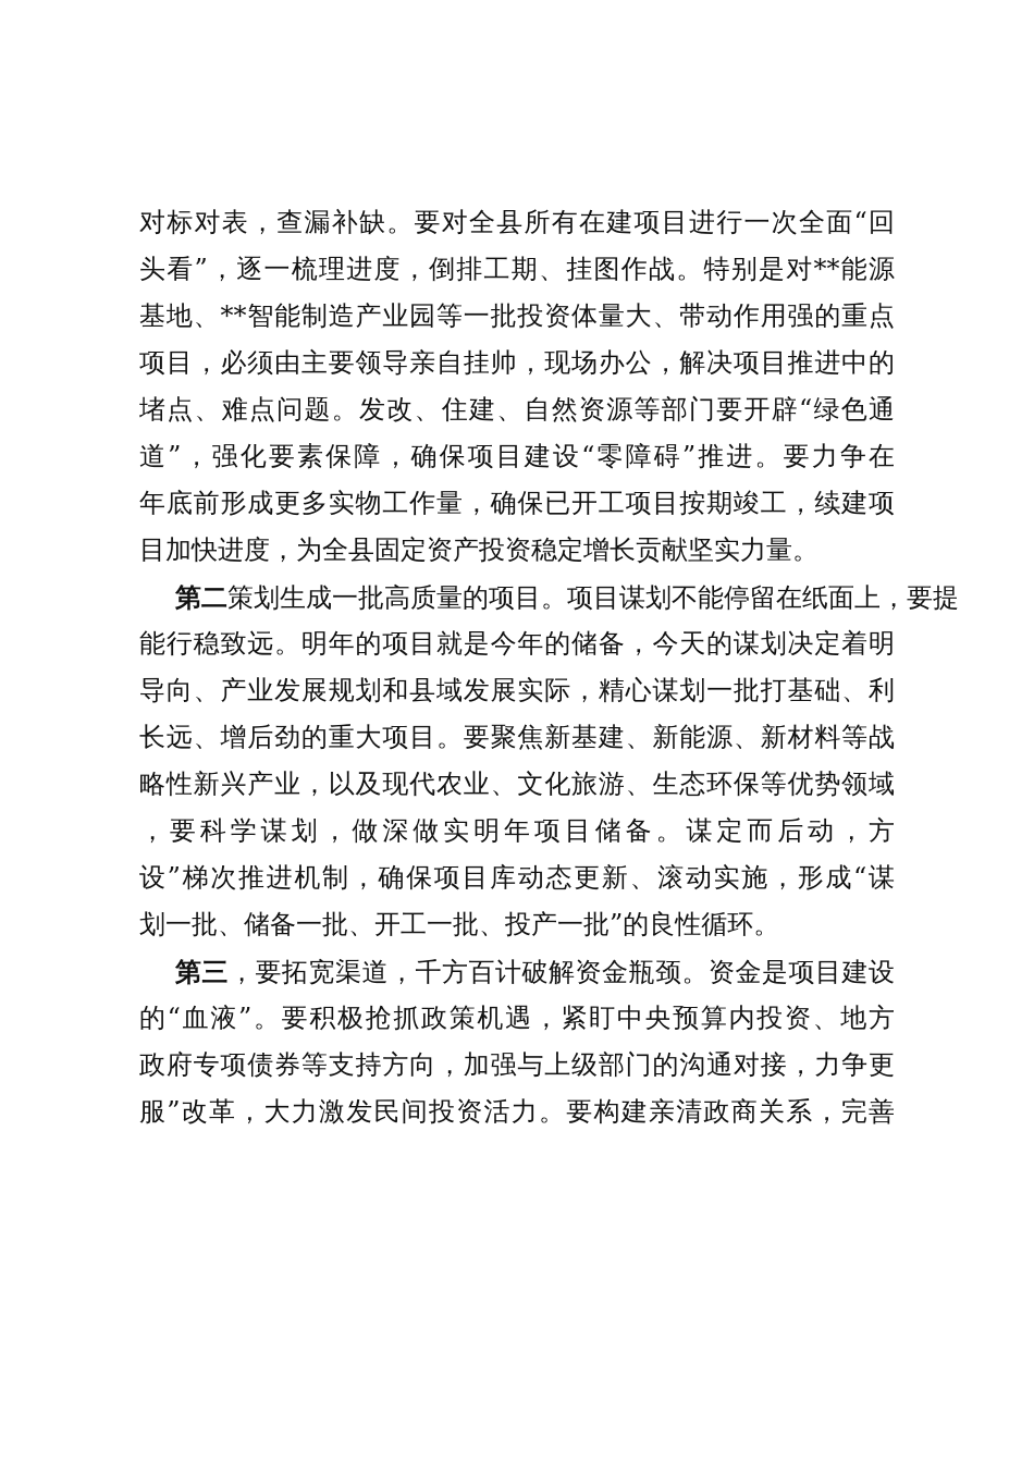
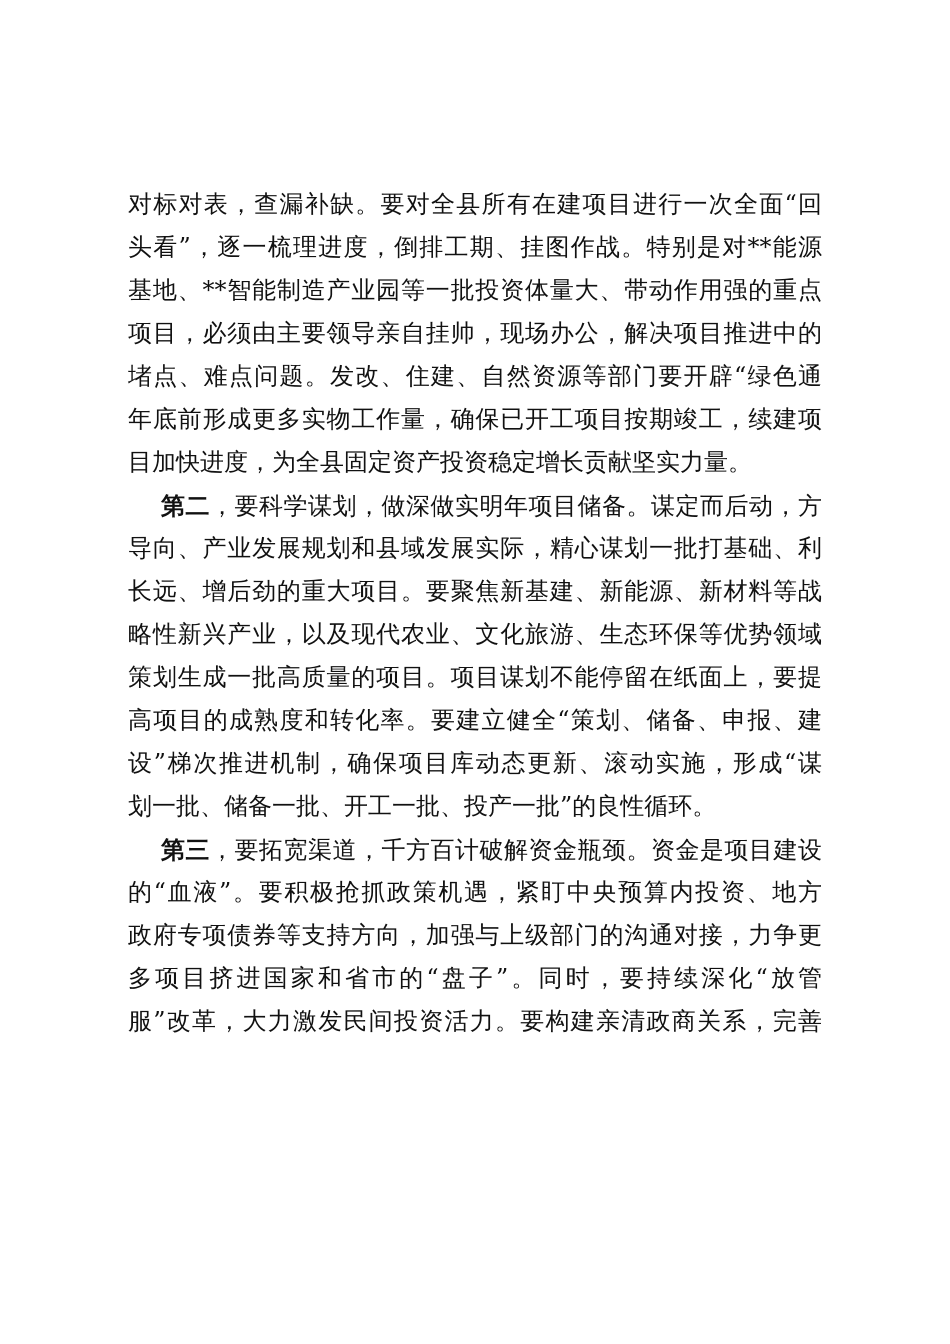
  对标对表，查漏补缺。要对全县所有在建项目进行一次全面“回
  头看”，逐一梳理进度，倒排工期、挂图作战。特别是对**能源
  基地、**智能制造产业园等一批投资体量大、带动作用强的重点
  项目，必须由主要领导亲自挂帅，现场办公，解决项目推进中的
  堵点、难点问题。发改、住建、自然资源等部门要开辟“绿色通
- 道”，强化要素保障，确保项目建设“零障碍”推进。要力争在
  年底前形成更多实物工作量，确保已开工项目按期竣工，续建项
  目加快进度，为全县固定资产投资稳定增长贡献坚实力量。
- 第二策划生成一批高质量的项目。项目谋划不能停留在纸面上，要提
+ 第二，要科学谋划，做深做实明年项目储备。谋定而后动，方
- 能行稳致远。明年的项目就是今年的储备，今天的谋划决定着明
  导向、产业发展规划和县域发展实际，精心谋划一批打基础、利
  长远、增后劲的重大项目。要聚焦新基建、新能源、新材料等战
  略性新兴产业，以及现代农业、文化旅游、生态环保等优势领域
- ，要科学谋划，做深做实明年项目储备。谋定而后动，方
+ 策划生成一批高质量的项目。项目谋划不能停留在纸面上，要提
+ 高项目的成熟度和转化率。要建立健全“策划、储备、申报、建
  设”梯次推进机制，确保项目库动态更新、滚动实施，形成“谋
  划一批、储备一批、开工一批、投产一批”的良性循环。
  第三，要拓宽渠道，千方百计破解资金瓶颈。资金是项目建设
  的“血液”。要积极抢抓政策机遇，紧盯中央预算内投资、地方
  政府专项债券等支持方向，加强与上级部门的沟通对接，力争更
+ 多项目挤进国家和省市的“盘子”。同时，要持续深化“放管
  服”改革，大力激发民间投资活力。要构建亲清政商关系，完善
